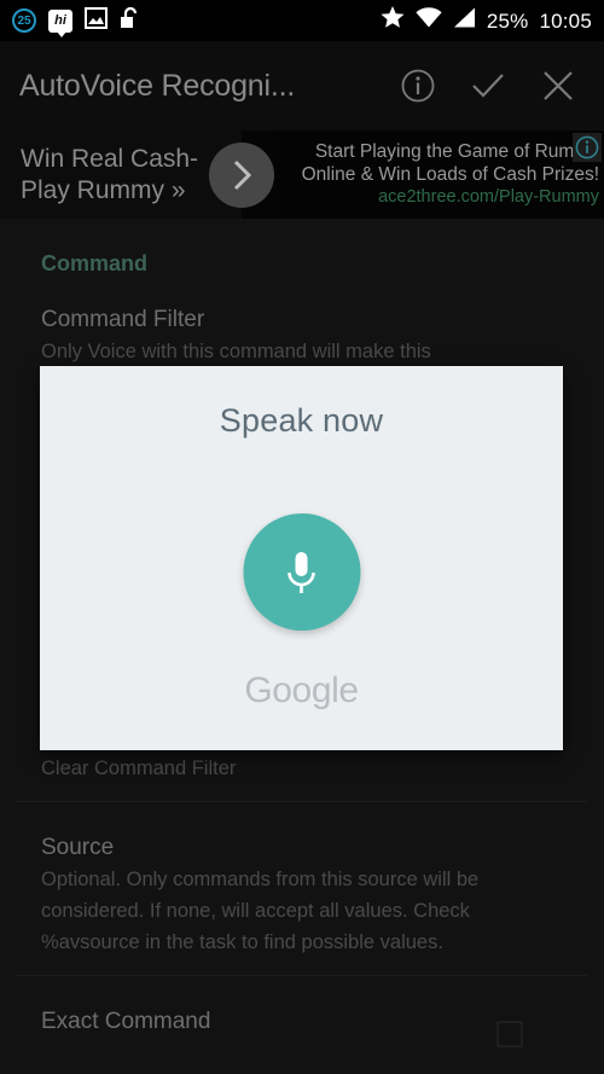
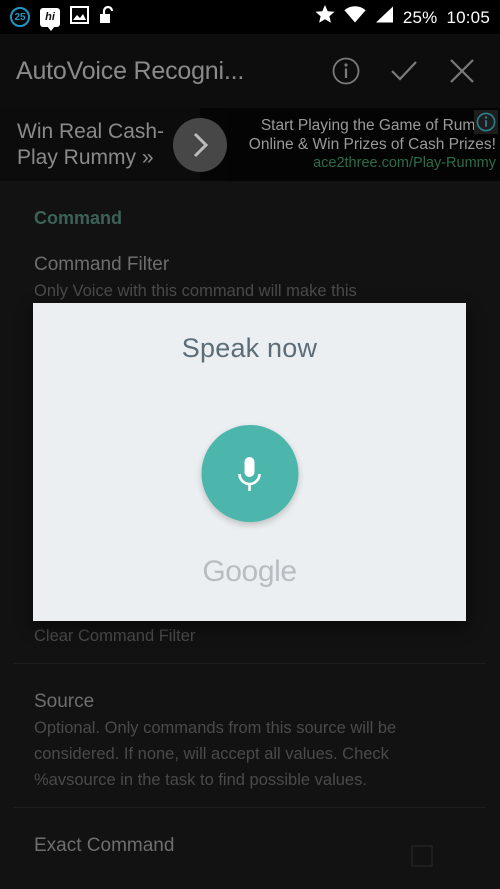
  25
  hi
  25%
  10:05
  AutoVoice Recogni...
  Win Real Cash-
  Play Rummy »
  Start Playing the Game of Rum
- Online & Win Loads of Cash Prizes!
+ Online & Win Prizes of Cash Prizes!
  ace2three.com/Play-Rummy
  Command
  Command Filter
  Only Voice with this command will make this
  Clear Command Filter
  Source
  Optional. Only commands from this source will be considered. If none, will accept all values. Check %avsource in the task to find possible values.
  Exact Command
  Speak now
  Google
